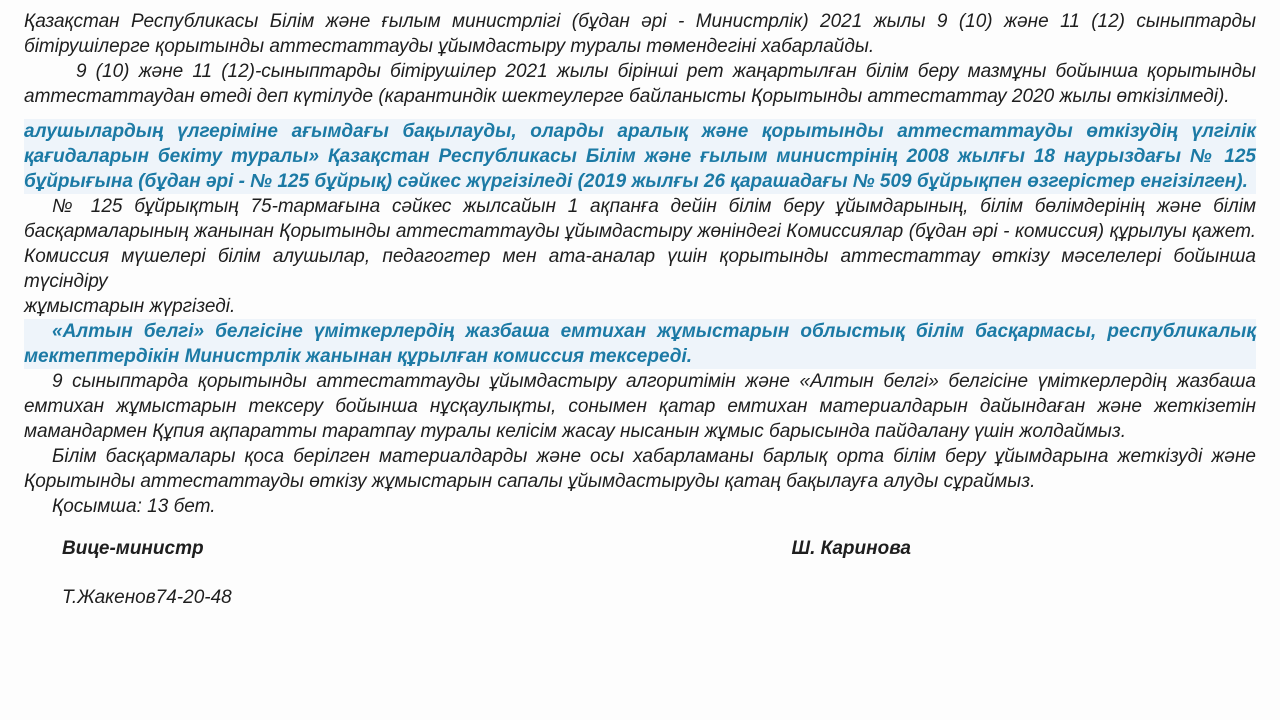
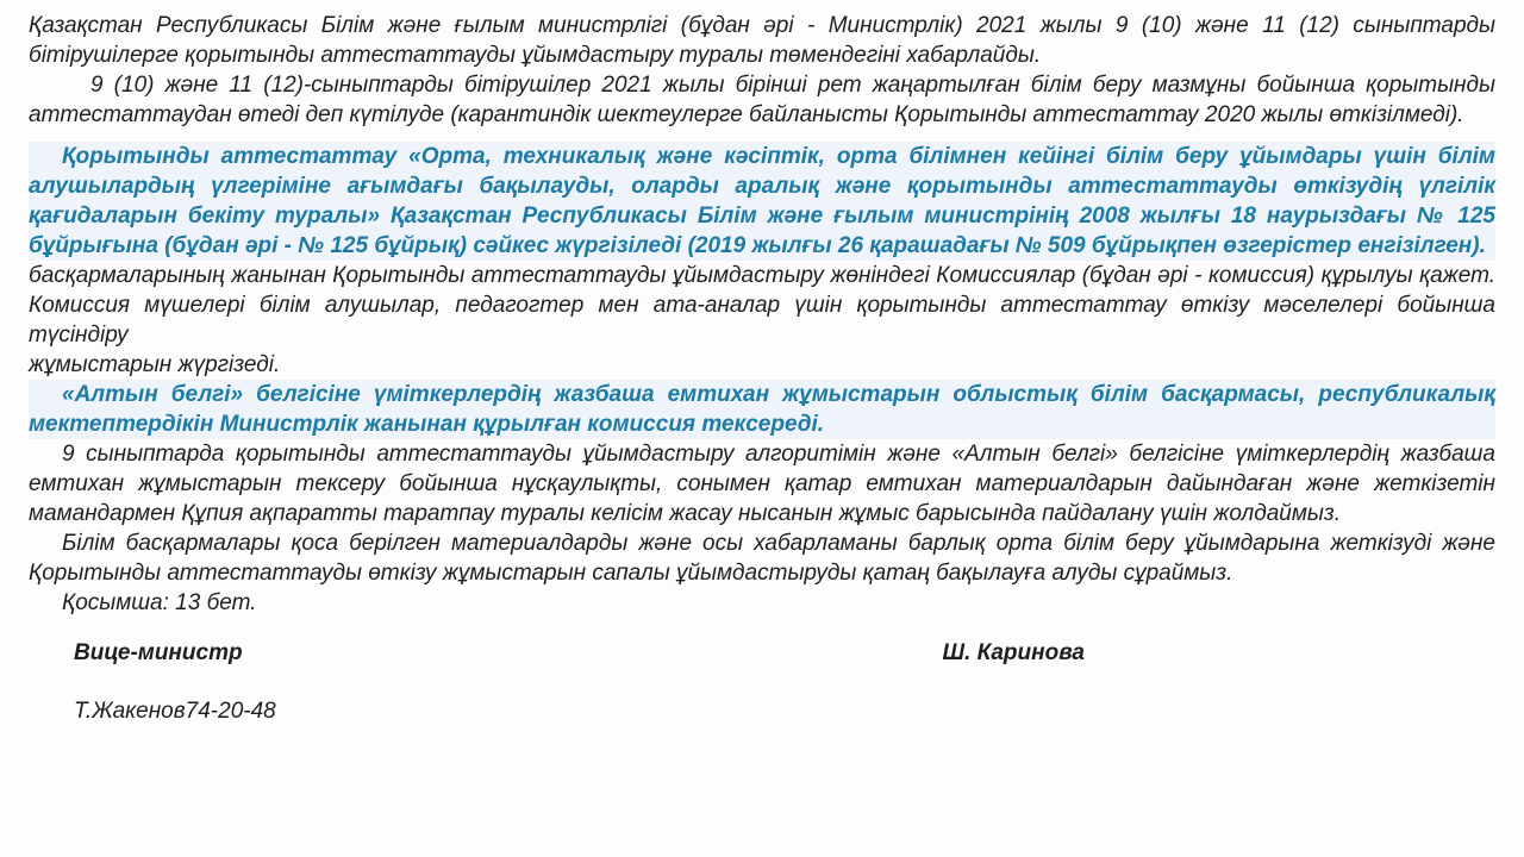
  Қазақстан Республикасы Білім және ғылым министрлігі (бұдан әрі - Министрлік) 2021 жылы 9 (10) және 11 (12) сыныптарды
  бітірушілерге қорытынды аттестаттауды ұйымдастыру туралы төмендегіні хабарлайды.
  9 (10) және 11 (12)-сыныптарды бітірушілер 2021 жылы бірінші рет жаңартылған білім беру мазмұны бойынша қорытынды
  аттестаттаудан өтеді деп күтілуде (карантиндік шектеулерге байланысты Қорытынды аттестаттау 2020 жылы өткізілмеді).
+ Қорытынды аттестаттау «Орта, техникалық және кәсіптік, орта білімнен кейінгі білім беру ұйымдары үшін білім
  алушылардың үлгеріміне ағымдағы бақылауды, оларды аралық және қорытынды аттестаттауды өткізудің үлгілік
  қағидаларын бекіту туралы» Қазақстан Республикасы Білім және ғылым министрінің 2008 жылғы 18 наурыздағы № 125
  бұйрығына (бұдан әрі - № 125 бұйрық) сәйкес жүргізіледі (2019 жылғы 26 қарашадағы № 509 бұйрықпен өзгерістер енгізілген).
- № 125 бұйрықтың 75-тармағына сәйкес жылсайын 1 ақпанға дейін білім беру ұйымдарының, білім бөлімдерінің және білім
  басқармаларының жанынан Қорытынды аттестаттауды ұйымдастыру жөніндегі Комиссиялар (бұдан әрі - комиссия) құрылуы қажет.
  Комиссия мүшелері білім алушылар, педагогтер мен ата-аналар үшін қорытынды аттестаттау өткізу мәселелері бойынша түсіндіру
  жұмыстарын жүргізеді.
  «Алтын белгі» белгісіне үміткерлердің жазбаша емтихан жұмыстарын облыстық білім басқармасы, республикалық
  мектептердікін Министрлік жанынан құрылған комиссия тексереді.
  9 сыныптарда қорытынды аттестаттауды ұйымдастыру алгоритімін және «Алтын белгі» белгісіне үміткерлердің жазбаша
  емтихан жұмыстарын тексеру бойынша нұсқаулықты, сонымен қатар емтихан материалдарын дайындаған және жеткізетін
  мамандармен Құпия ақпаратты таратпау туралы келісім жасау нысанын жұмыс барысында пайдалану үшін жолдаймыз.
  Білім басқармалары қоса берілген материалдарды және осы хабарламаны барлық орта білім беру ұйымдарына жеткізуді және
  Қорытынды аттестаттауды өткізу жұмыстарын сапалы ұйымдастыруды қатаң бақылауға алуды сұраймыз.
  Қосымша: 13 бет.
  Вице-министр
  Ш. Каринова
  Т.Жакенов74-20-48
